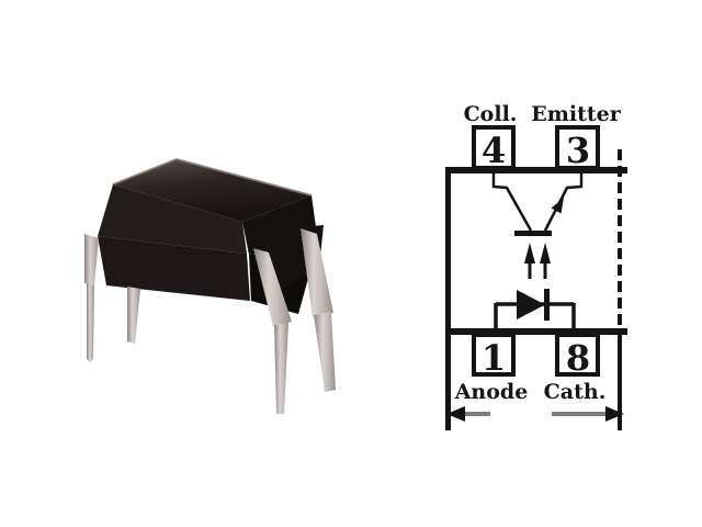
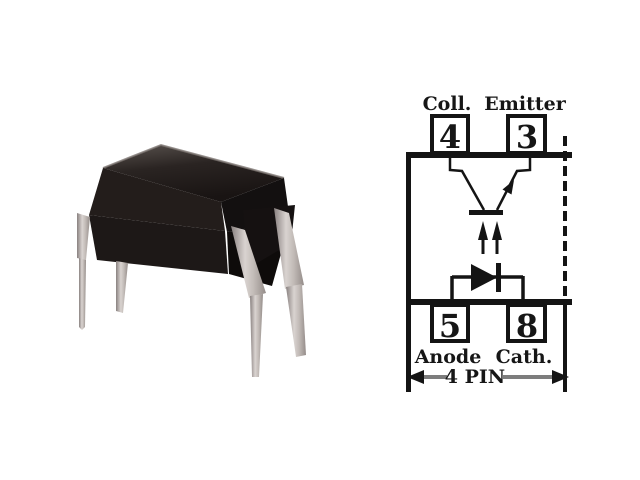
  Coll.
  Emitter
  4
  3
- 1
+ 5
  8
  Anode
  Cath.
+ 4 PIN
